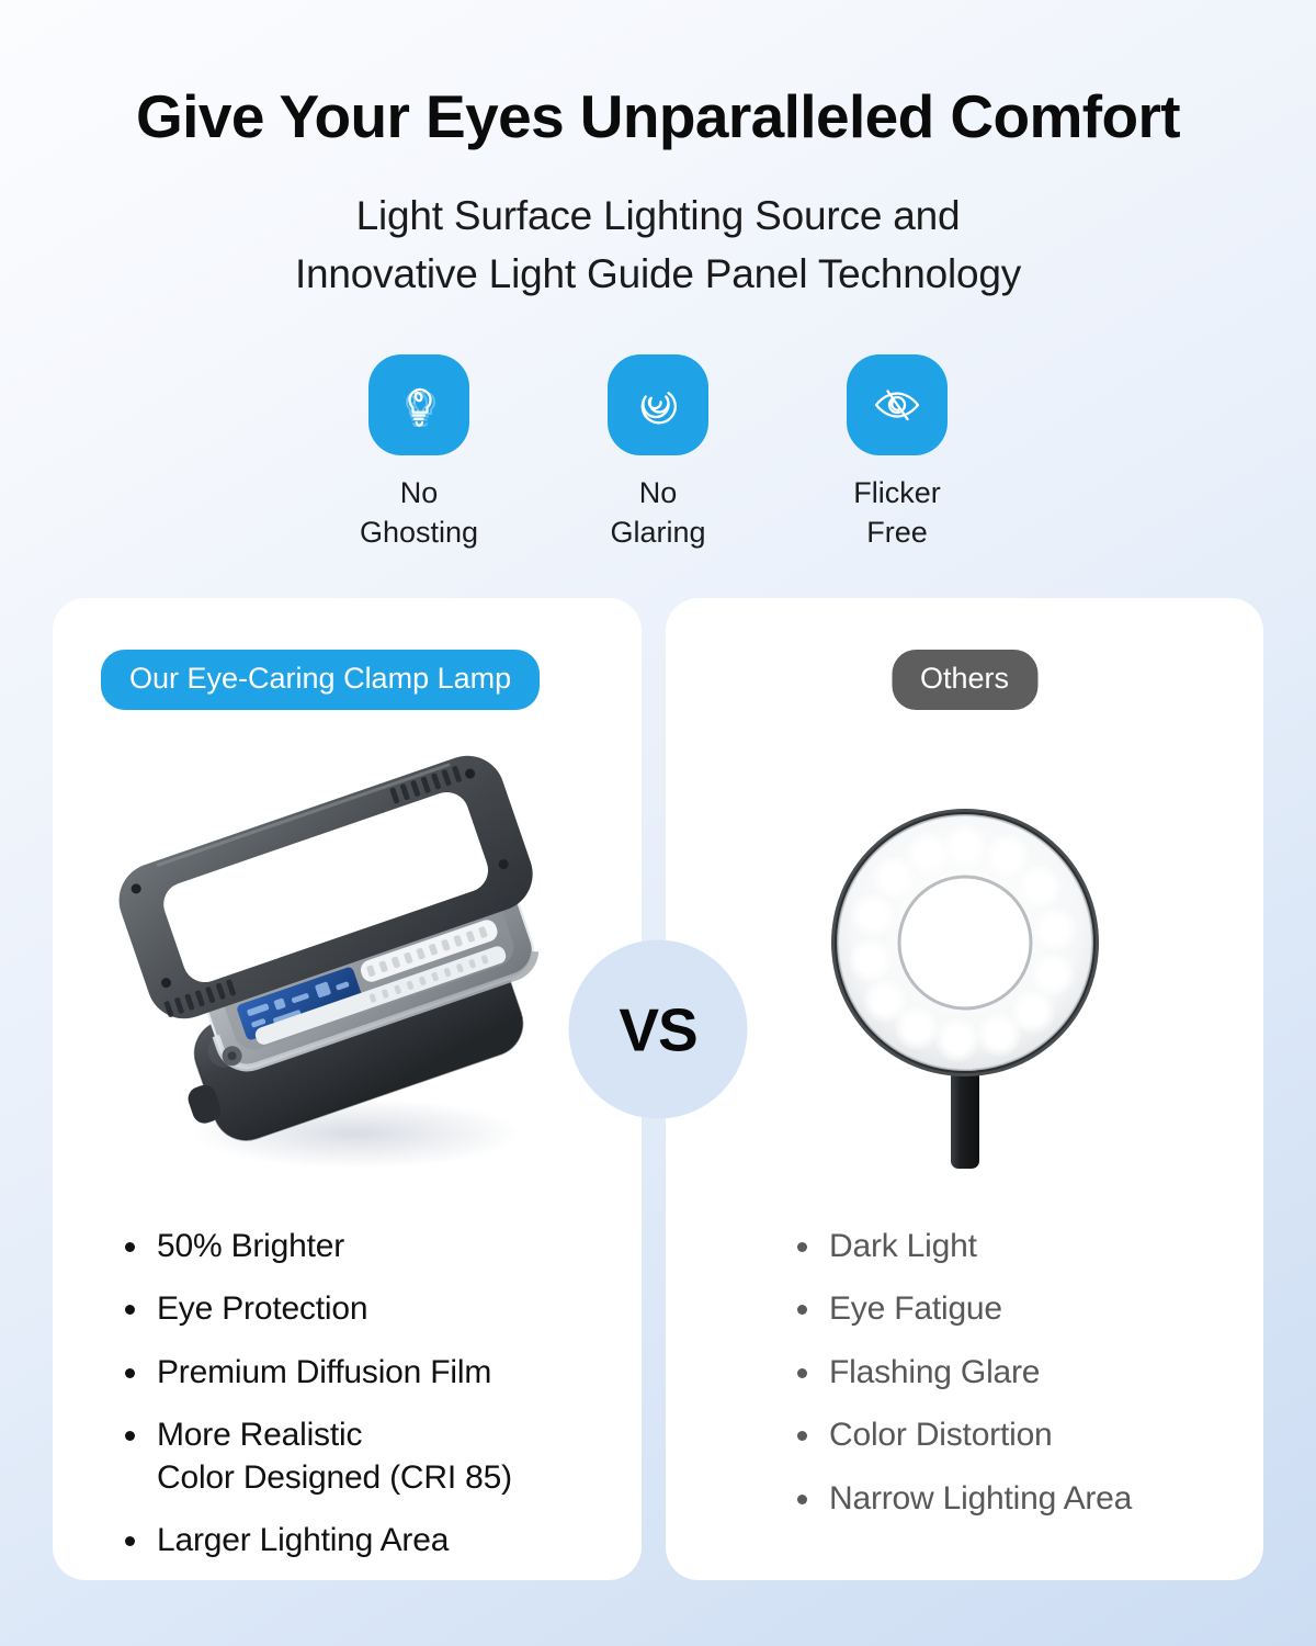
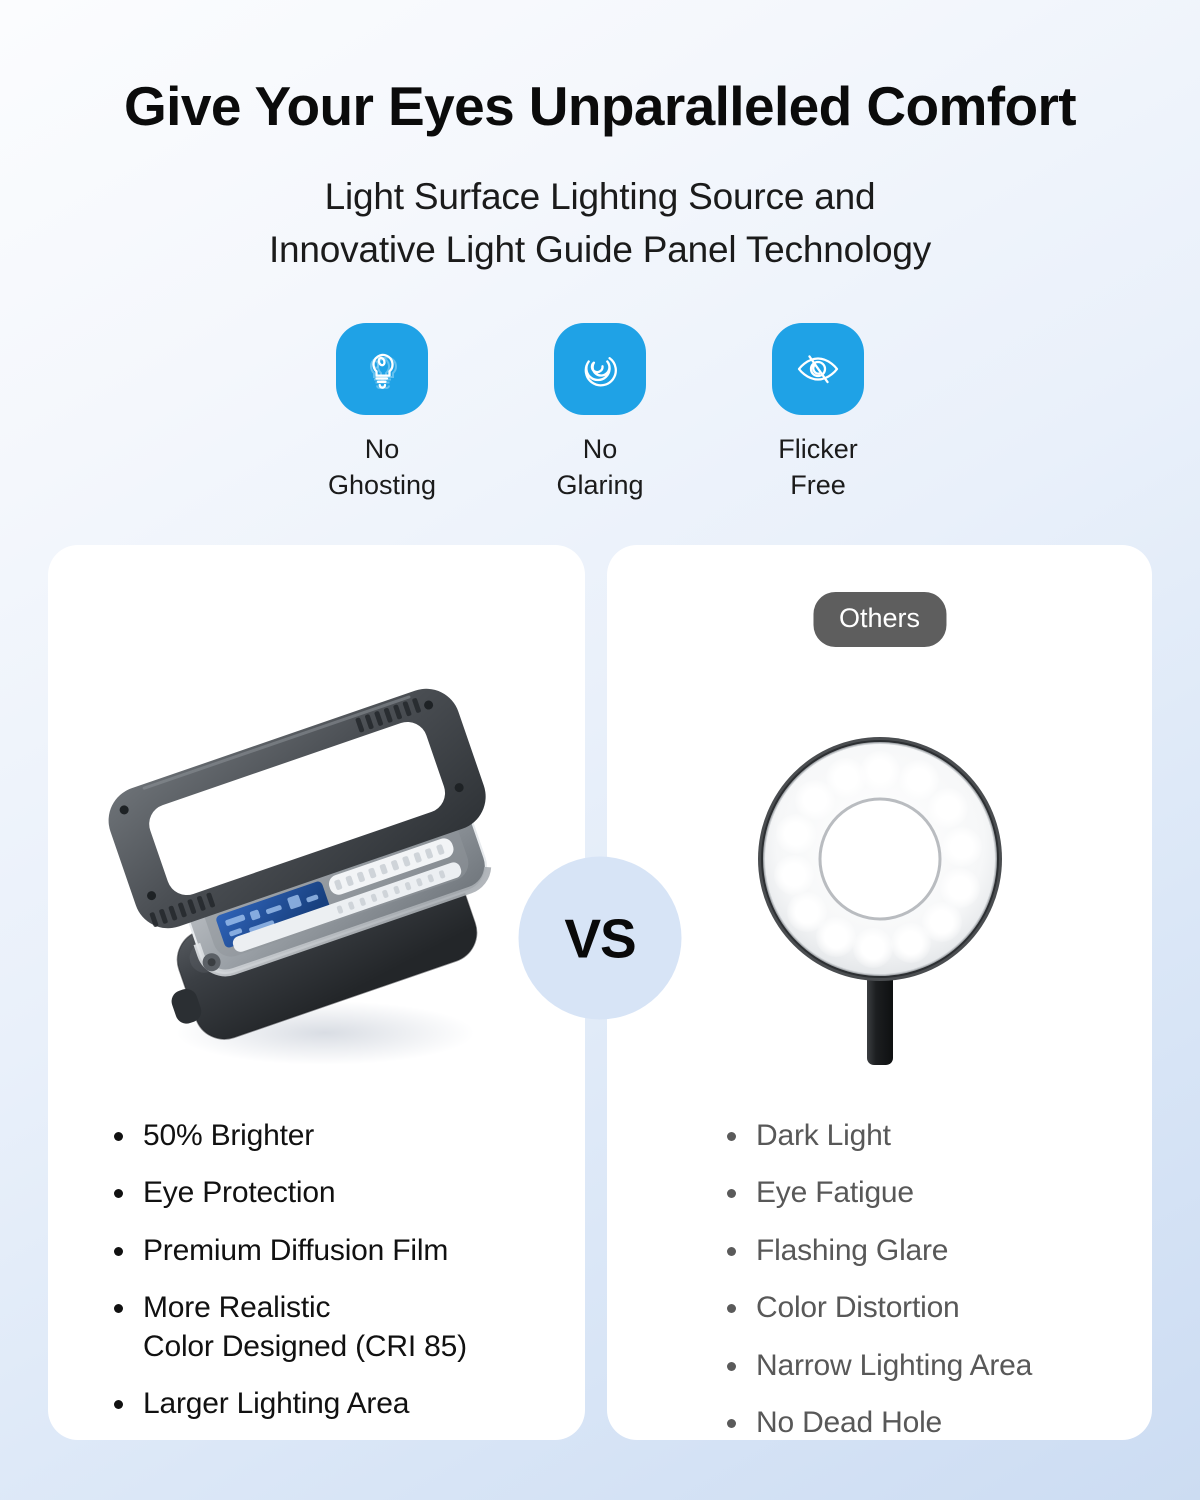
  Give Your Eyes Unparalleled Comfort
  Light Surface Lighting Source and
  Innovative Light Guide Panel Technology
  No
  Ghosting
  No
  Glaring
  Flicker
  Free
- Our Eye-Caring Clamp Lamp
  50% Brighter
  Eye Protection
  Premium Diffusion Film
  More Realistic
  Color Designed (CRI 85)
  Larger Lighting Area
  Others
  Dark Light
  Eye Fatigue
  Flashing Glare
  Color Distortion
  Narrow Lighting Area
+ No Dead Hole
  VS
